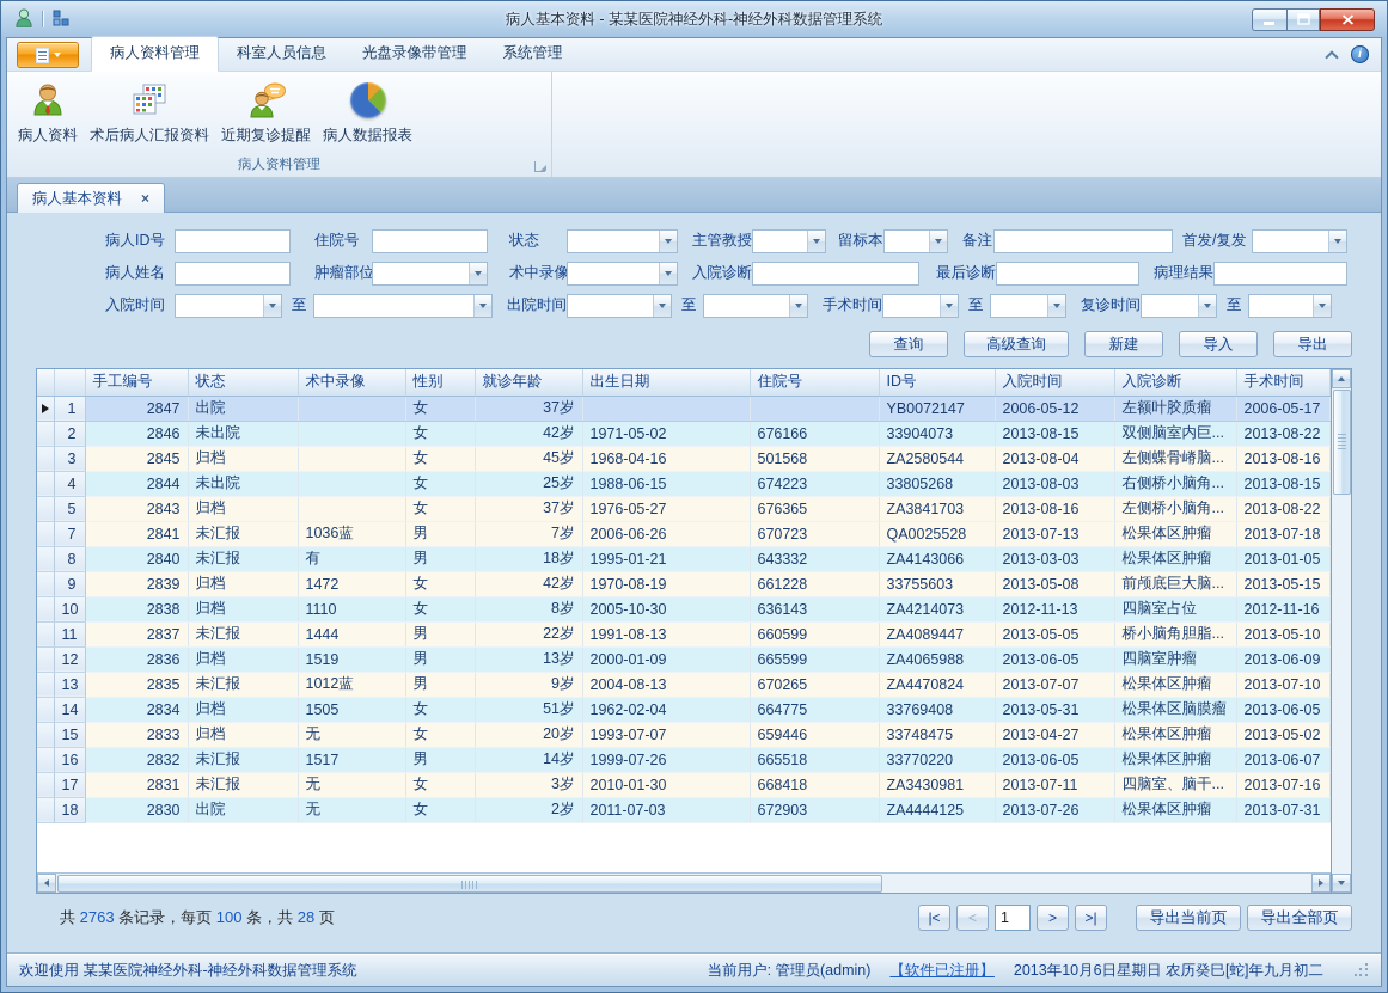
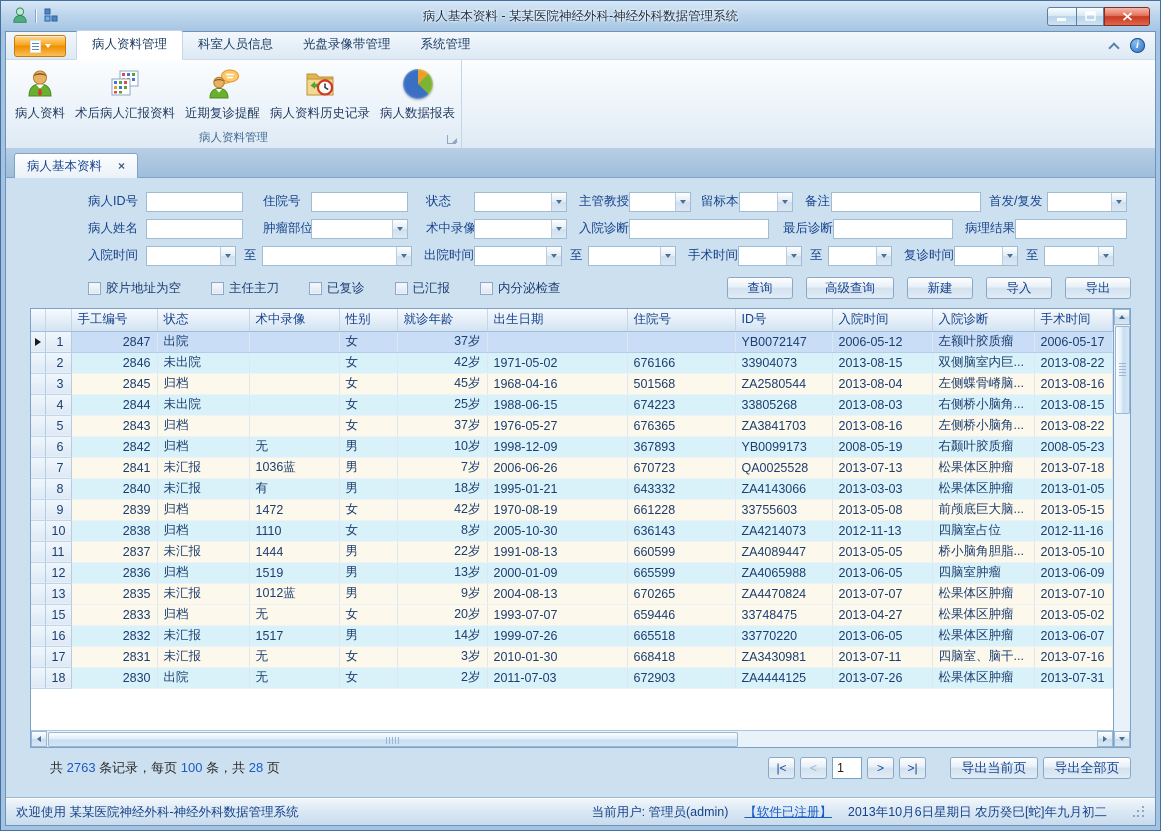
  病人基本资料 - 某某医院神经外科-神经外科数据管理系统
  病人资料管理
  科室人员信息
  光盘录像带管理
  系统管理
  病人资料
  术后病人汇报资料
  近期复诊提醒
+ 病人资料历史记录
  病人数据报表
  病人资料管理
  病人基本资料
  ×
  病人ID号
  住院号
  状态
  主管教授
  留标本
  备注
  首发/复发
  病人姓名
  肿瘤部位
  术中录像
  入院诊断
  最后诊断
  病理结果
  入院时间
  至
  出院时间
  至
  手术时间
  至
  复诊时间
  至
+ 胶片地址为空
+ 主任主刀
+ 已复诊
+ 已汇报
+ 内分泌检查
  查询
  高级查询
  新建
  导入
  导出
  		手工编号	状态	术中录像	性别	就诊年龄	出生日期	住院号	ID号	入院时间	入院诊断	手术时间
  	1	2847	出院		女	37岁			YB0072147	2006-05-12	左额叶胶质瘤	2006-05-17
  	2	2846	未出院		女	42岁	1971-05-02	676166	33904073	2013-08-15	双侧脑室内巨...	2013-08-22
  	3	2845	归档		女	45岁	1968-04-16	501568	ZA2580544	2013-08-04	左侧蝶骨嵴脑...	2013-08-16
  	4	2844	未出院		女	25岁	1988-06-15	674223	33805268	2013-08-03	右侧桥小脑角...	2013-08-15
  	5	2843	归档		女	37岁	1976-05-27	676365	ZA3841703	2013-08-16	左侧桥小脑角...	2013-08-22
+ 	6	2842	归档	无	男	10岁	1998-12-09	367893	YB0099173	2008-05-19	右颞叶胶质瘤	2008-05-23
  	7	2841	未汇报	1036蓝	男	7岁	2006-06-26	670723	QA0025528	2013-07-13	松果体区肿瘤	2013-07-18
  	8	2840	未汇报	有	男	18岁	1995-01-21	643332	ZA4143066	2013-03-03	松果体区肿瘤	2013-01-05
  	9	2839	归档	1472	女	42岁	1970-08-19	661228	33755603	2013-05-08	前颅底巨大脑...	2013-05-15
  	10	2838	归档	1110	女	8岁	2005-10-30	636143	ZA4214073	2012-11-13	四脑室占位	2012-11-16
  	11	2837	未汇报	1444	男	22岁	1991-08-13	660599	ZA4089447	2013-05-05	桥小脑角胆脂...	2013-05-10
  	12	2836	归档	1519	男	13岁	2000-01-09	665599	ZA4065988	2013-06-05	四脑室肿瘤	2013-06-09
  	13	2835	未汇报	1012蓝	男	9岁	2004-08-13	670265	ZA4470824	2013-07-07	松果体区肿瘤	2013-07-10
- 	14	2834	归档	1505	女	51岁	1962-02-04	664775	33769408	2013-05-31	松果体区脑膜瘤	2013-06-05
  	15	2833	归档	无	女	20岁	1993-07-07	659446	33748475	2013-04-27	松果体区肿瘤	2013-05-02
  	16	2832	未汇报	1517	男	14岁	1999-07-26	665518	33770220	2013-06-05	松果体区肿瘤	2013-06-07
  	17	2831	未汇报	无	女	3岁	2010-01-30	668418	ZA3430981	2013-07-11	四脑室、脑干...	2013-07-16
  	18	2830	出院	无	女	2岁	2011-07-03	672903	ZA4444125	2013-07-26	松果体区肿瘤	2013-07-31
  共 2763 条记录，每页 100 条，共 28 页
  |<
  <
  1
  >
  >|
  导出当前页
  导出全部页
  欢迎使用 某某医院神经外科-神经外科数据管理系统
  当前用户: 管理员(admin)
  【软件已注册】
  2013年10月6日星期日 农历癸巳[蛇]年九月初二
